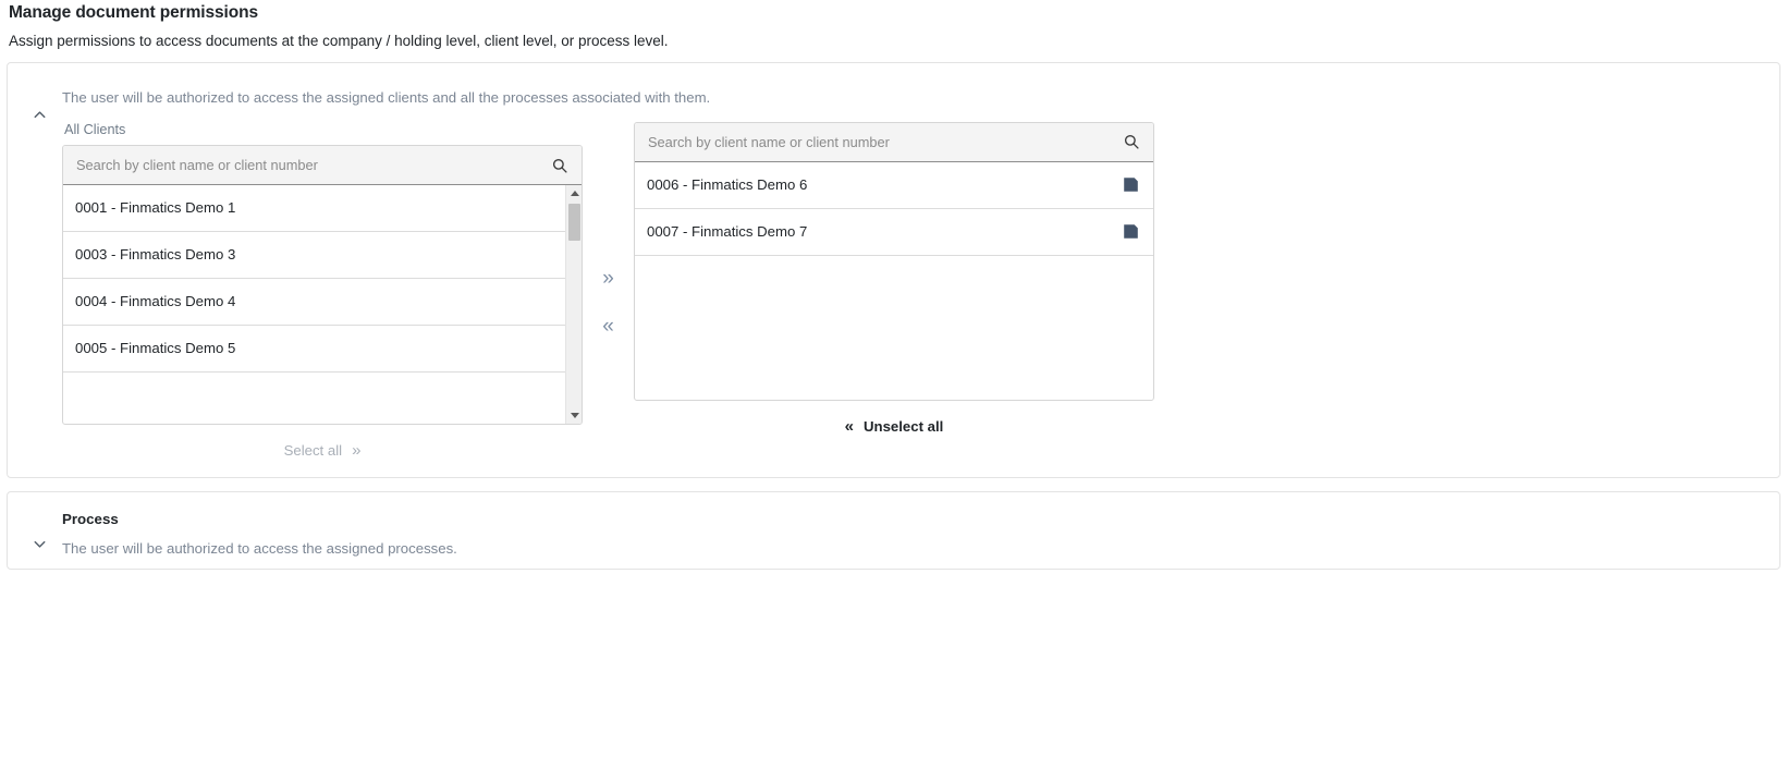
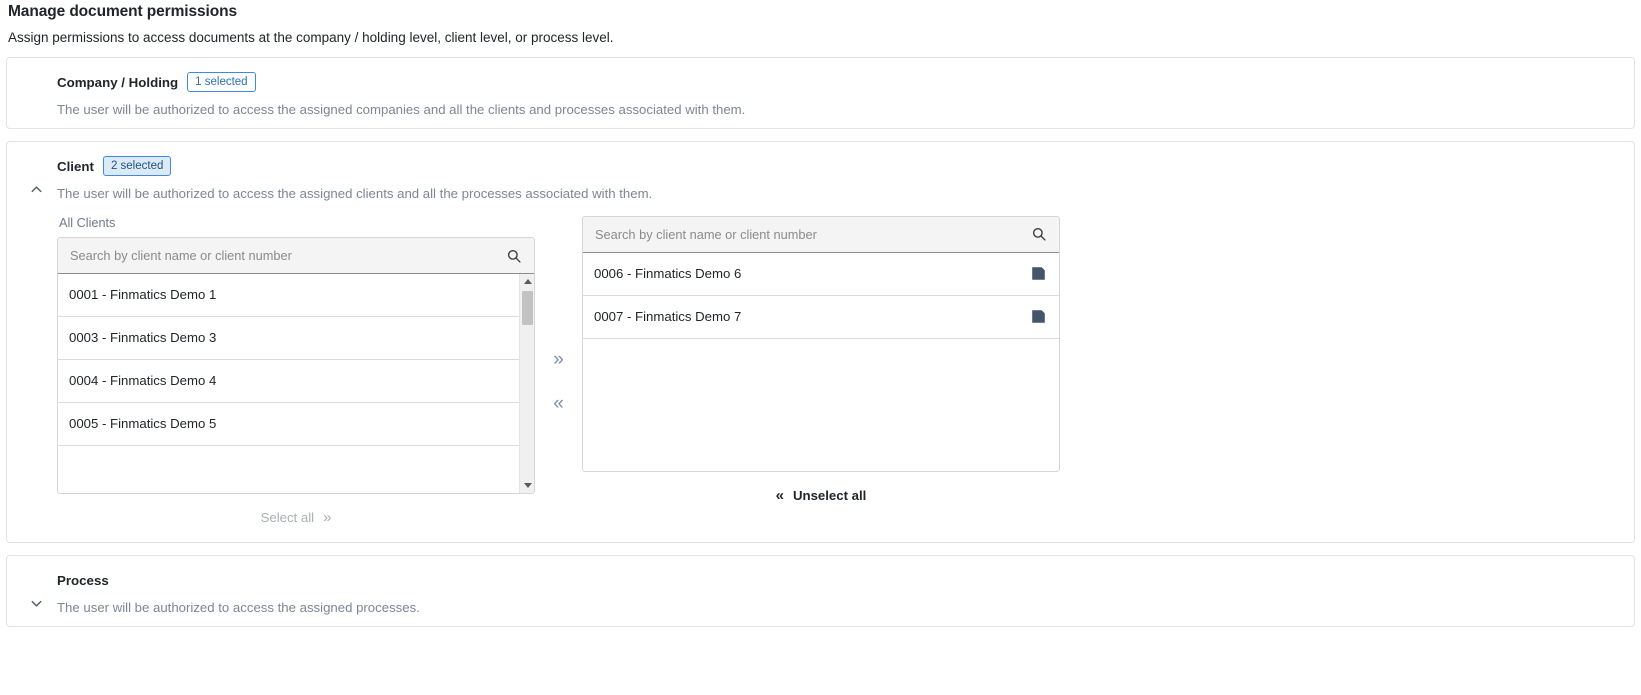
  Manage document permissions
  Assign permissions to access documents at the company / holding level, client level, or process level.
+ Company / Holding
+ 1 selected
+ The user will be authorized to access the assigned companies and all the clients and processes associated with them.
+ Client
+ 2 selected
  The user will be authorized to access the assigned clients and all the processes associated with them.
  All Clients
  Search by client name or client number
  0001 - Finmatics Demo 1
  0003 - Finmatics Demo 3
  0004 - Finmatics Demo 4
  0005 - Finmatics Demo 5
  Select all
  »
  »
  «
  Search by client name or client number
  0006 - Finmatics Demo 6
  0007 - Finmatics Demo 7
  «
  Unselect all
  Process
  The user will be authorized to access the assigned processes.
